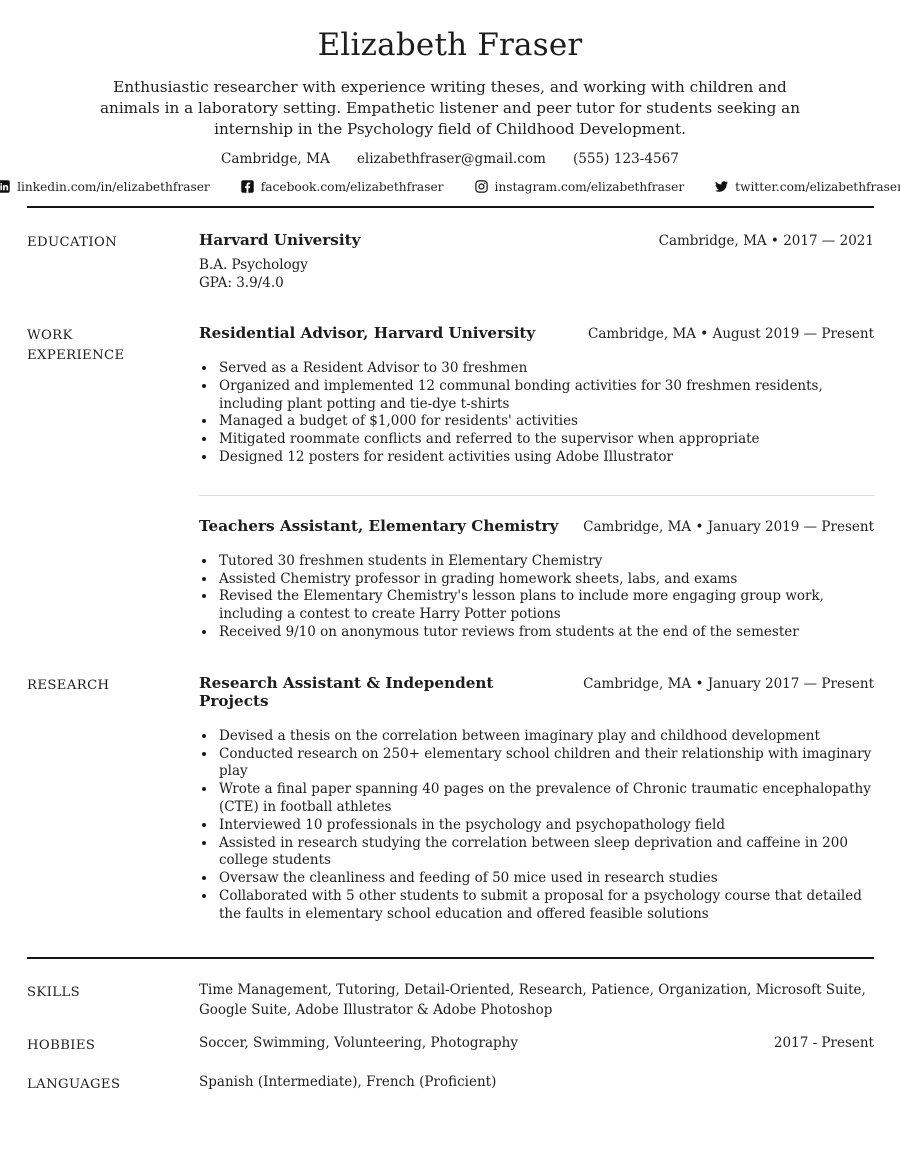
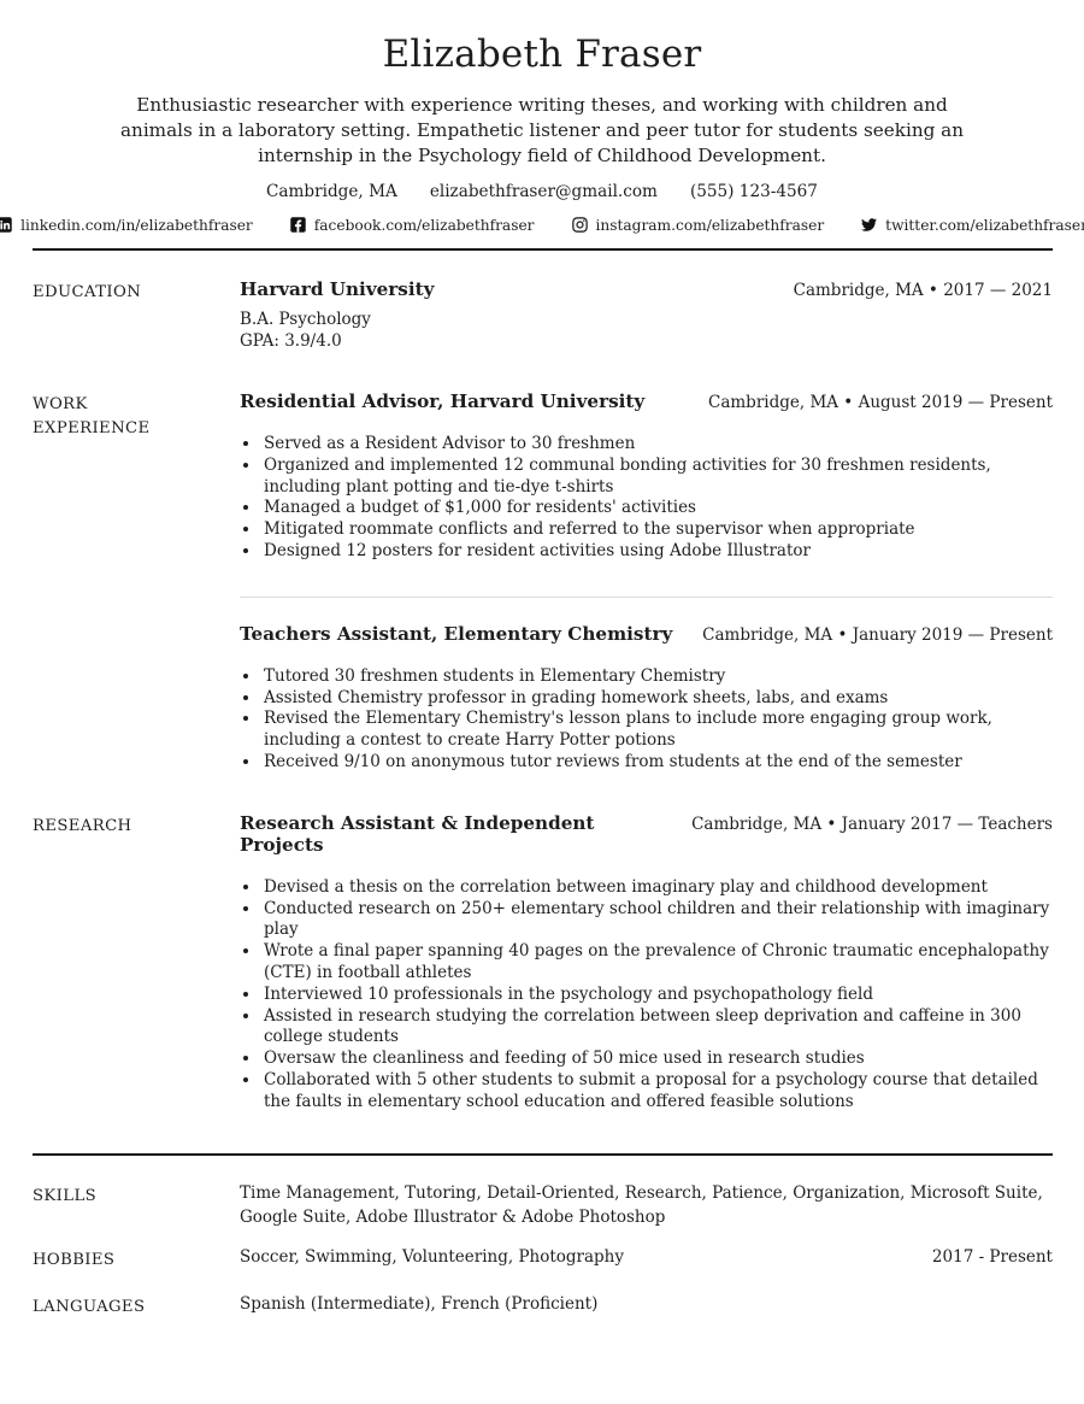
  Elizabeth Fraser
  Enthusiastic researcher with experience writing theses, and working with children and animals in a laboratory setting. Empathetic listener and peer tutor for students seeking an internship in the Psychology field of Childhood Development.
  Cambridge, MA
  elizabethfraser@gmail.com
  (555) 123-4567
  linkedin.com/in/elizabethfraser
  facebook.com/elizabethfraser
  instagram.com/elizabethfraser
  twitter.com/elizabethfrase
  EDUCATION
  Harvard University
  Cambridge, MA • 2017 — 2021
  B.A. Psychology
  GPA: 3.9/4.0
  WORK EXPERIENCE
  Residential Advisor, Harvard University
  Cambridge, MA • August 2019 — Present
  Served as a Resident Advisor to 30 freshmen
  Organized and implemented 12 communal bonding activities for 30 freshmen residents, including plant potting and tie-dye t-shirts
  Managed a budget of $1,000 for residents' activities
  Mitigated roommate conflicts and referred to the supervisor when appropriate
  Designed 12 posters for resident activities using Adobe Illustrator
  Teachers Assistant, Elementary Chemistry
  Cambridge, MA • January 2019 — Present
  Tutored 30 freshmen students in Elementary Chemistry
  Assisted Chemistry professor in grading homework sheets, labs, and exams
  Revised the Elementary Chemistry's lesson plans to include more engaging group work, including a contest to create Harry Potter potions
  Received 9/10 on anonymous tutor reviews from students at the end of the semester
  RESEARCH
  Research Assistant & Independent Projects
- Cambridge, MA • January 2017 — Present
+ Cambridge, MA • January 2017 — Teachers
  Devised a thesis on the correlation between imaginary play and childhood development
  Conducted research on 250+ elementary school children and their relationship with imaginary play
  Wrote a final paper spanning 40 pages on the prevalence of Chronic traumatic encephalopathy (CTE) in football athletes
  Interviewed 10 professionals in the psychology and psychopathology field
- Assisted in research studying the correlation between sleep deprivation and caffeine in 200 college students
+ Assisted in research studying the correlation between sleep deprivation and caffeine in 300 college students
  Oversaw the cleanliness and feeding of 50 mice used in research studies
  Collaborated with 5 other students to submit a proposal for a psychology course that detailed the faults in elementary school education and offered feasible solutions
  SKILLS
  Time Management, Tutoring, Detail-Oriented, Research, Patience, Organization, Microsoft Suite, Google Suite, Adobe Illustrator & Adobe Photoshop
  HOBBIES
  Soccer, Swimming, Volunteering, Photography
  2017 - Present
  LANGUAGES
  Spanish (Intermediate), French (Proficient)
